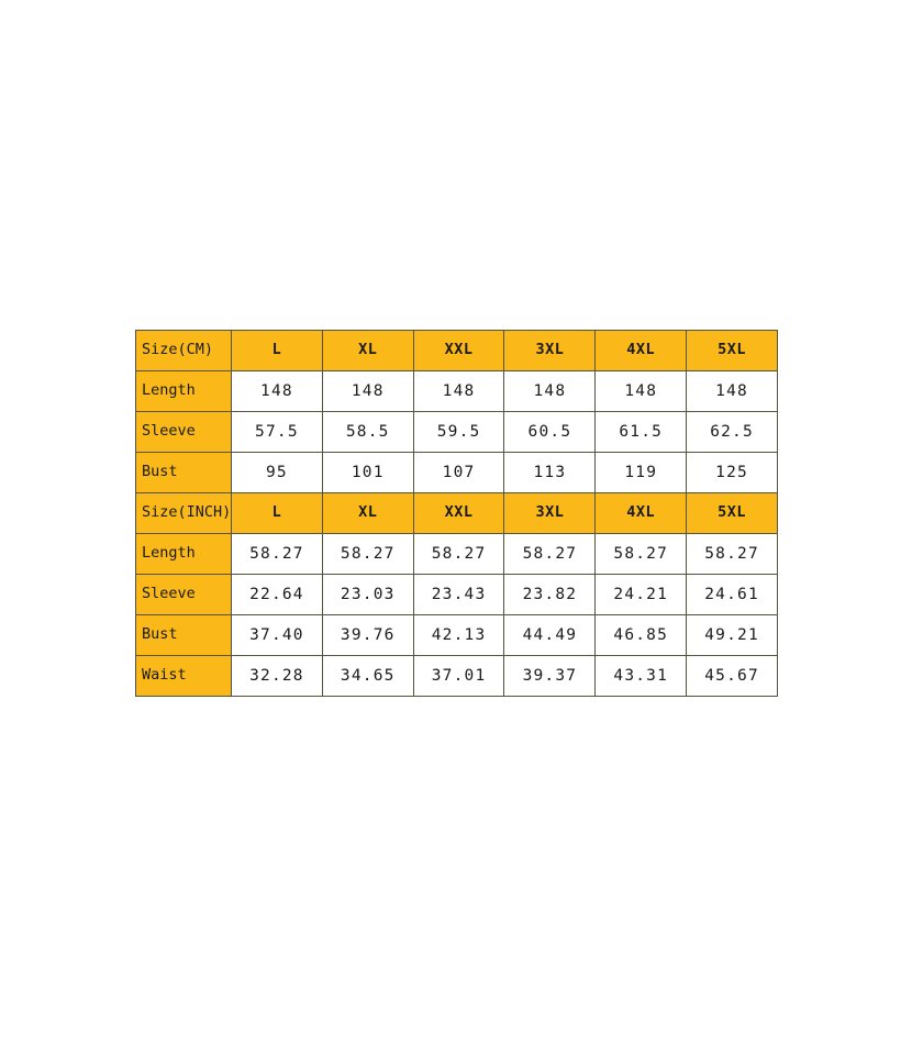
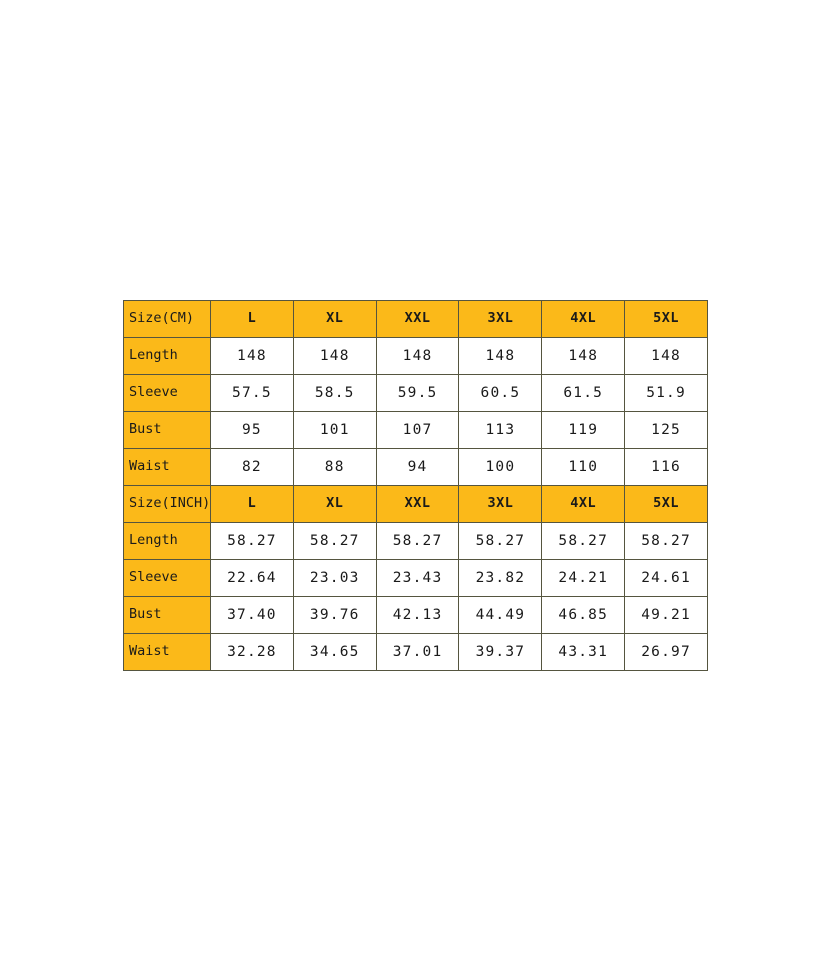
  Size(CM)	L	XL	XXL	3XL	4XL	5XL
  Length	148	148	148	148	148	148
- Sleeve	57.5	58.5	59.5	60.5	61.5	62.5
+ Sleeve	57.5	58.5	59.5	60.5	61.5	51.9
  Bust	95	101	107	113	119	125
+ Waist	82	88	94	100	110	116
  Size(INCH)	L	XL	XXL	3XL	4XL	5XL
  Length	58.27	58.27	58.27	58.27	58.27	58.27
  Sleeve	22.64	23.03	23.43	23.82	24.21	24.61
  Bust	37.40	39.76	42.13	44.49	46.85	49.21
- Waist	32.28	34.65	37.01	39.37	43.31	45.67
+ Waist	32.28	34.65	37.01	39.37	43.31	26.97
